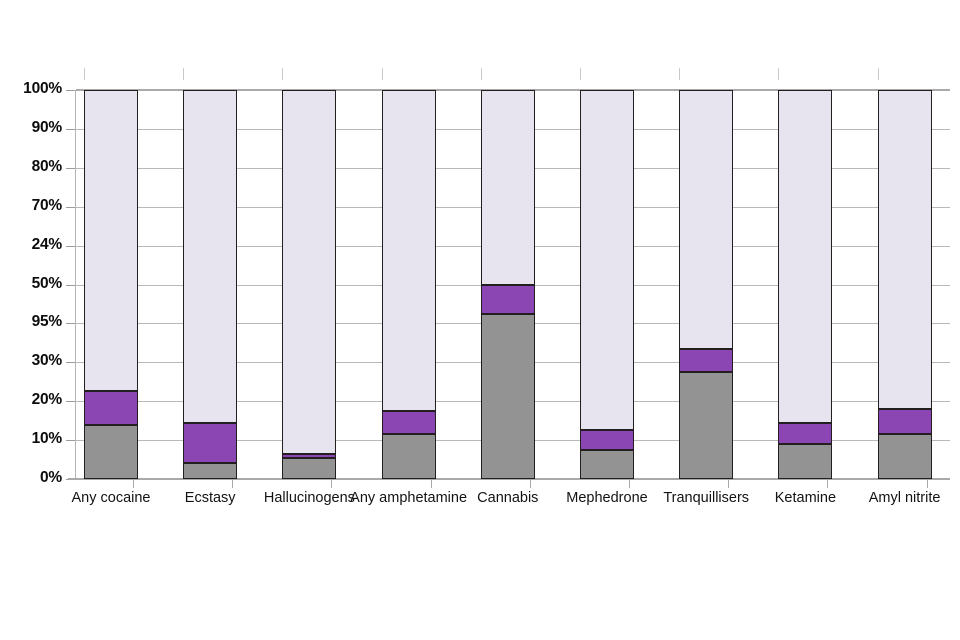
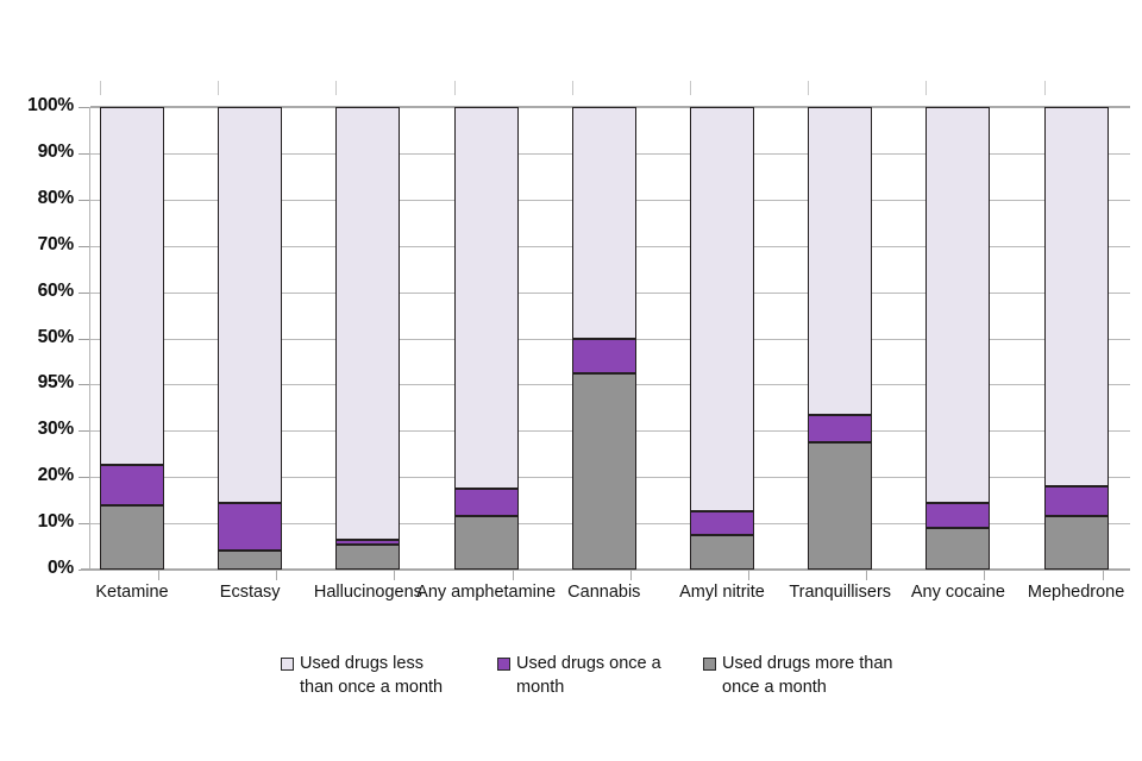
  0%
  10%
  20%
  30%
  95%
  50%
- 24%
+ 60%
  70%
  80%
  90%
  100%
- Any cocaine
+ Ketamine
  Ecstasy
  Hallucinogens
  Any amphetamine
  Cannabis
- Mephedrone
+ Amyl nitrite
  Tranquillisers
- Ketamine
+ Any cocaine
- Amyl nitrite
+ Mephedrone
+ Used drugs less than once a month
+ Used drugs once a month
+ Used drugs more than once a month
